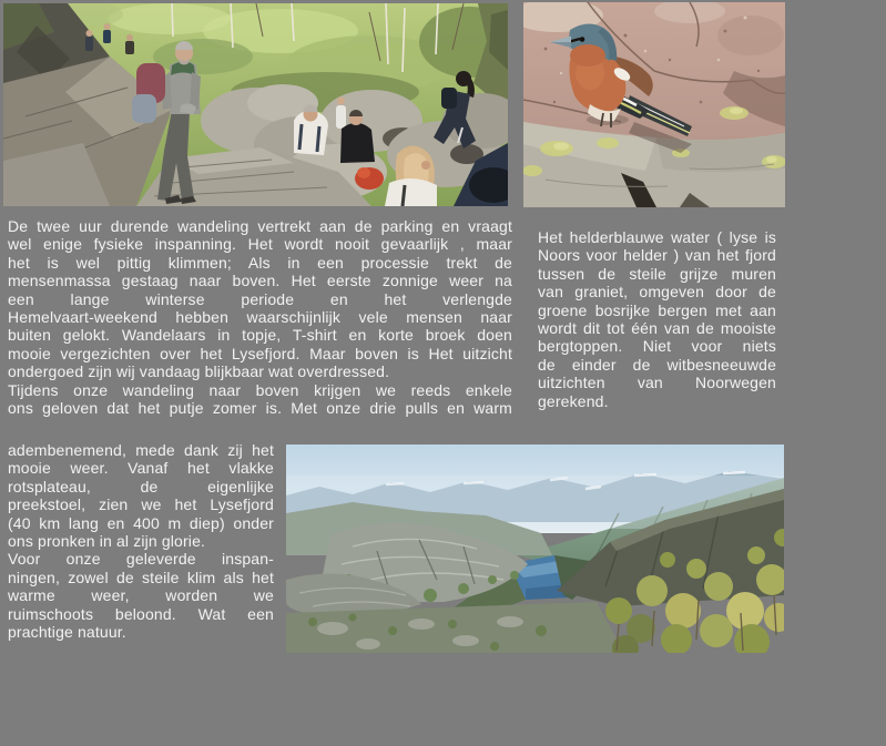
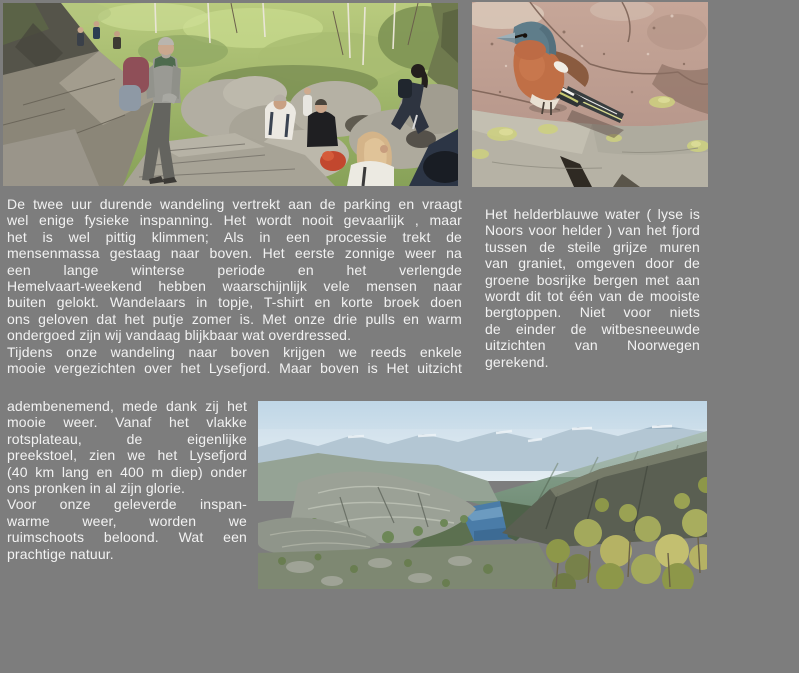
  De twee uur durende wandeling vertrekt aan de parking en vraagt
  wel enige fysieke inspanning. Het wordt nooit gevaarlijk , maar
  het is wel pittig klimmen; Als in een processie trekt de
  mensenmassa gestaag naar boven. Het eerste zonnige weer na
  een lange winterse periode en het verlengde
  Hemelvaart-weekend hebben waarschijnlijk vele mensen naar
  buiten gelokt. Wandelaars in topje, T-shirt en korte broek doen
- mooie vergezichten over het Lysefjord. Maar boven is Het uitzicht
+ ons geloven dat het putje zomer is. Met onze drie pulls en warm
  ondergoed zijn wij vandaag blijkbaar wat overdressed.
  Tijdens onze wandeling naar boven krijgen we reeds enkele
- ons geloven dat het putje zomer is. Met onze drie pulls en warm
+ mooie vergezichten over het Lysefjord. Maar boven is Het uitzicht
  Het helderblauwe water ( lyse is
  Noors voor helder ) van het fjord
  tussen de steile grijze muren
  van graniet, omgeven door de
  groene bosrijke bergen met aan
  wordt dit tot één van de mooiste
  bergtoppen. Niet voor niets
  de einder de witbesneeuwde
  uitzichten van Noorwegen
  gerekend.
  adembenemend, mede dank zij het
  mooie weer. Vanaf het vlakke
  rotsplateau, de eigenlijke
  preekstoel, zien we het Lysefjord
  (40 km lang en 400 m diep) onder
  ons pronken in al zijn glorie.
  Voor onze geleverde inspan-
- ningen, zowel de steile klim als het
  warme weer, worden we
  ruimschoots beloond. Wat een
  prachtige natuur.
